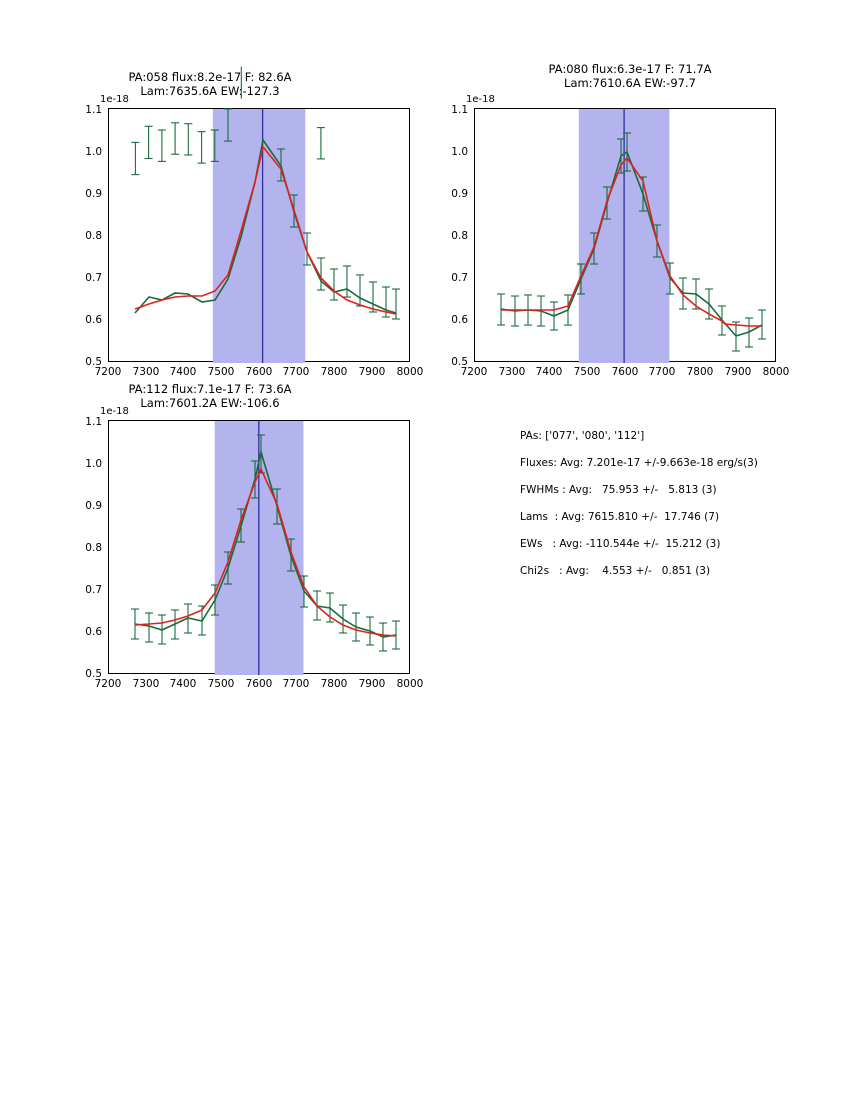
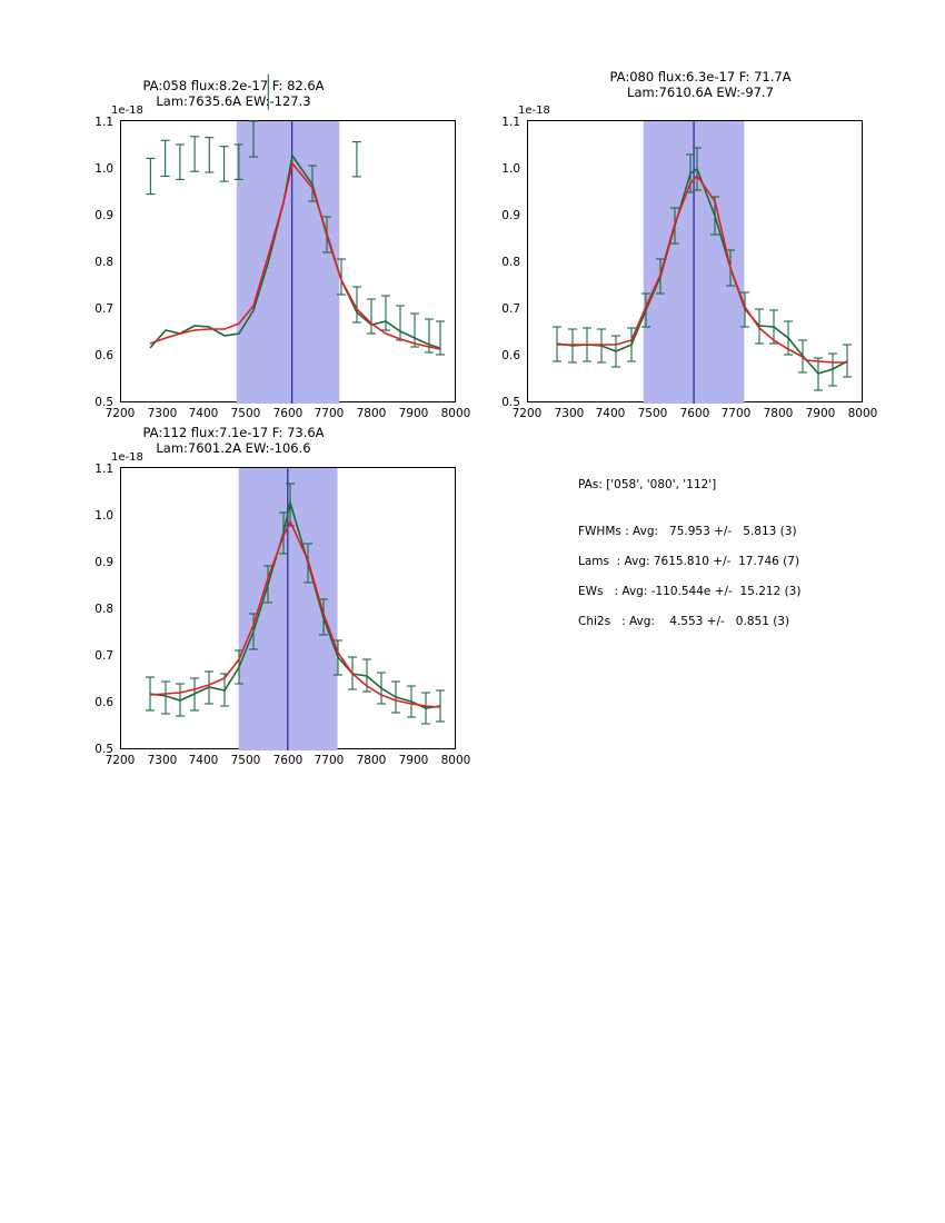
  PA:058 flux:8.2e-17 F: 82.6A
  Lam:7635.6A EW:-127.3
  1e-18
  0.5
  0.6
  0.7
  0.8
  0.9
  1.0
  1.1
  7200
  7300
  7400
  7500
  7600
  7700
  7800
  7900
  8000
  PA:080 flux:6.3e-17 F: 71.7A
  Lam:7610.6A EW:-97.7
  1e-18
  0.5
  0.6
  0.7
  0.8
  0.9
  1.0
  1.1
  7200
  7300
  7400
  7500
  7600
  7700
  7800
  7900
  8000
  PA:112 flux:7.1e-17 F: 73.6A
  Lam:7601.2A EW:-106.6
  1e-18
  0.5
  0.6
  0.7
  0.8
  0.9
  1.0
  1.1
  7200
  7300
  7400
  7500
  7600
  7700
  7800
  7900
  8000
- PAs: ['077', '080', '112']
+ PAs: ['058', '080', '112']
- Fluxes: Avg: 7.201e-17 +/-9.663e-18 erg/s(3)
  FWHMs : Avg: 75.953 +/- 5.813 (3)
  Lams : Avg: 7615.810 +/- 17.746 (7)
  EWs : Avg: -110.544e +/- 15.212 (3)
  Chi2s : Avg: 4.553 +/- 0.851 (3)
